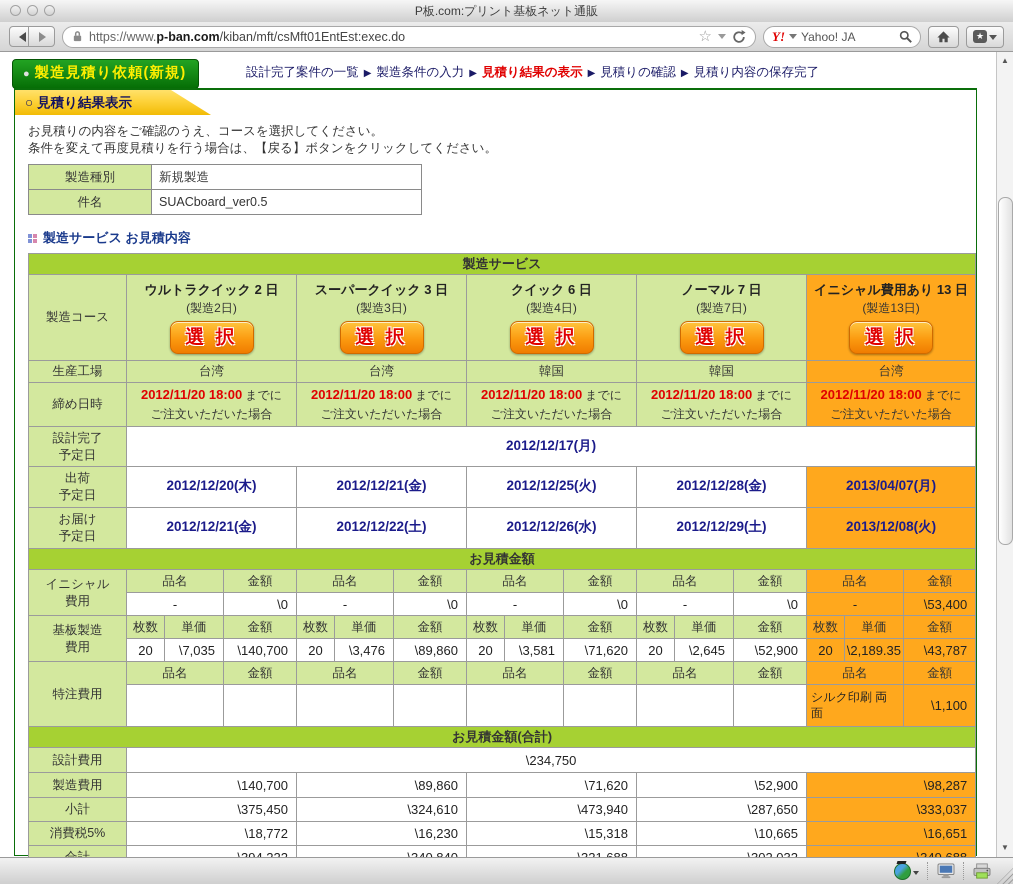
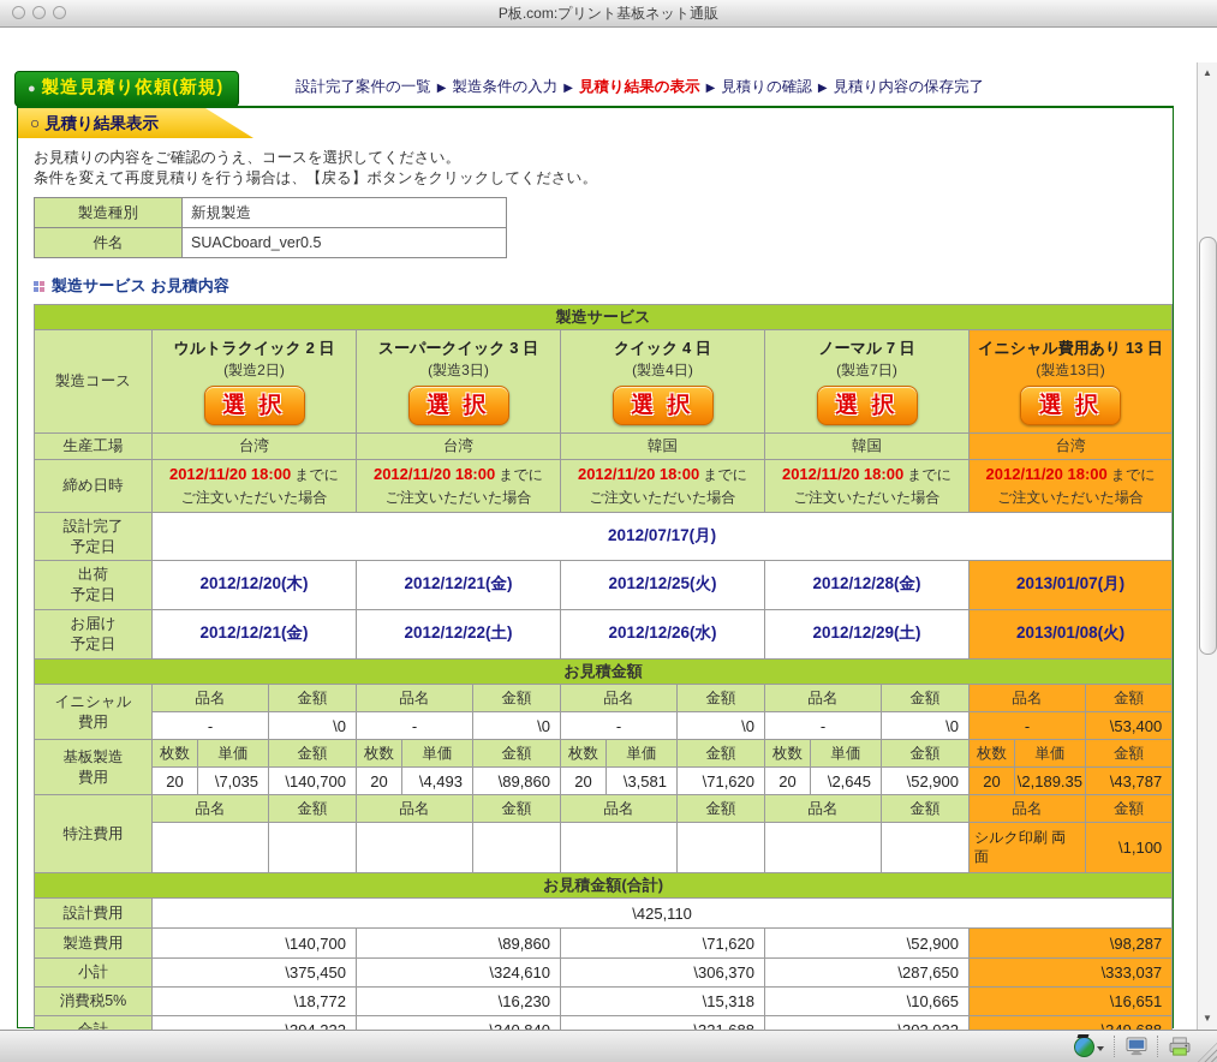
  P板.com:プリント基板ネット通販
- https://www.p-ban.com/kiban/mft/csMft01EntEst:exec.do
- ☆
- Y!
- Yahoo! JA
  ● 製造見積り依頼(新規)
  設計完了案件の一覧 ▶ 製造条件の入力 ▶ 見積り結果の表示 ▶ 見積りの確認 ▶ 見積り内容の保存完了
  ○ 見積り結果表示
  お見積りの内容をご確認のうえ、コースを選択してください。
  条件を変えて再度見積りを行う場合は、【戻る】ボタンをクリックしてください。
  製造種別	新規製造
  件名	SUACboard_ver0.5
  製造サービス お見積内容
  製造サービス
- 製造コース	ウルトラクイック 2 日 (製造2日) 選 択	スーパークイック 3 日 (製造3日) 選 択	クイック 6 日 (製造4日) 選 択	ノーマル 7 日 (製造7日) 選 択	イニシャル費用あり 13 日 (製造13日) 選 択
+ 製造コース	ウルトラクイック 2 日 (製造2日) 選 択	スーパークイック 3 日 (製造3日) 選 択	クイック 4 日 (製造4日) 選 択	ノーマル 7 日 (製造7日) 選 択	イニシャル費用あり 13 日 (製造13日) 選 択
  生産工場	台湾	台湾	韓国	韓国	台湾
  締め日時	2012/11/20 18:00 までにご注文いただいた場合	2012/11/20 18:00 までにご注文いただいた場合	2012/11/20 18:00 までにご注文いただいた場合	2012/11/20 18:00 までにご注文いただいた場合	2012/11/20 18:00 までにご注文いただいた場合
- 設計完了 予定日	2012/12/17(月)
+ 設計完了 予定日	2012/07/17(月)
- 出荷 予定日	2012/12/20(木)	2012/12/21(金)	2012/12/25(火)	2012/12/28(金)	2013/04/07(月)
+ 出荷 予定日	2012/12/20(木)	2012/12/21(金)	2012/12/25(火)	2012/12/28(金)	2013/01/07(月)
- お届け 予定日	2012/12/21(金)	2012/12/22(土)	2012/12/26(水)	2012/12/29(土)	2013/12/08(火)
+ お届け 予定日	2012/12/21(金)	2012/12/22(土)	2012/12/26(水)	2012/12/29(土)	2013/01/08(火)
  お見積金額
  イニシャル 費用	品名	金額	品名	金額	品名	金額	品名	金額	品名	金額
  -	\0	-	\0	-	\0	-	\0	-	\53,400
  基板製造 費用	枚数	単価	金額	枚数	単価	金額	枚数	単価	金額	枚数	単価	金額	枚数	単価	金額
- 20	\7,035	\140,700	20	\3,476	\89,860	20	\3,581	\71,620	20	\2,645	\52,900	20	\2,189.35	\43,787
+ 20	\7,035	\140,700	20	\4,493	\89,860	20	\3,581	\71,620	20	\2,645	\52,900	20	\2,189.35	\43,787
  特注費用	品名	金額	品名	金額	品名	金額	品名	金額	品名	金額
  								シルク印刷 両面	\1,100
  お見積金額(合計)
- 設計費用	\234,750
+ 設計費用	\425,110
  製造費用	\140,700	\89,860	\71,620	\52,900	\98,287
- 小計	\375,450	\324,610	\473,940	\287,650	\333,037
+ 小計	\375,450	\324,610	\306,370	\287,650	\333,037
  消費税5%	\18,772	\16,230	\15,318	\10,665	\16,651
